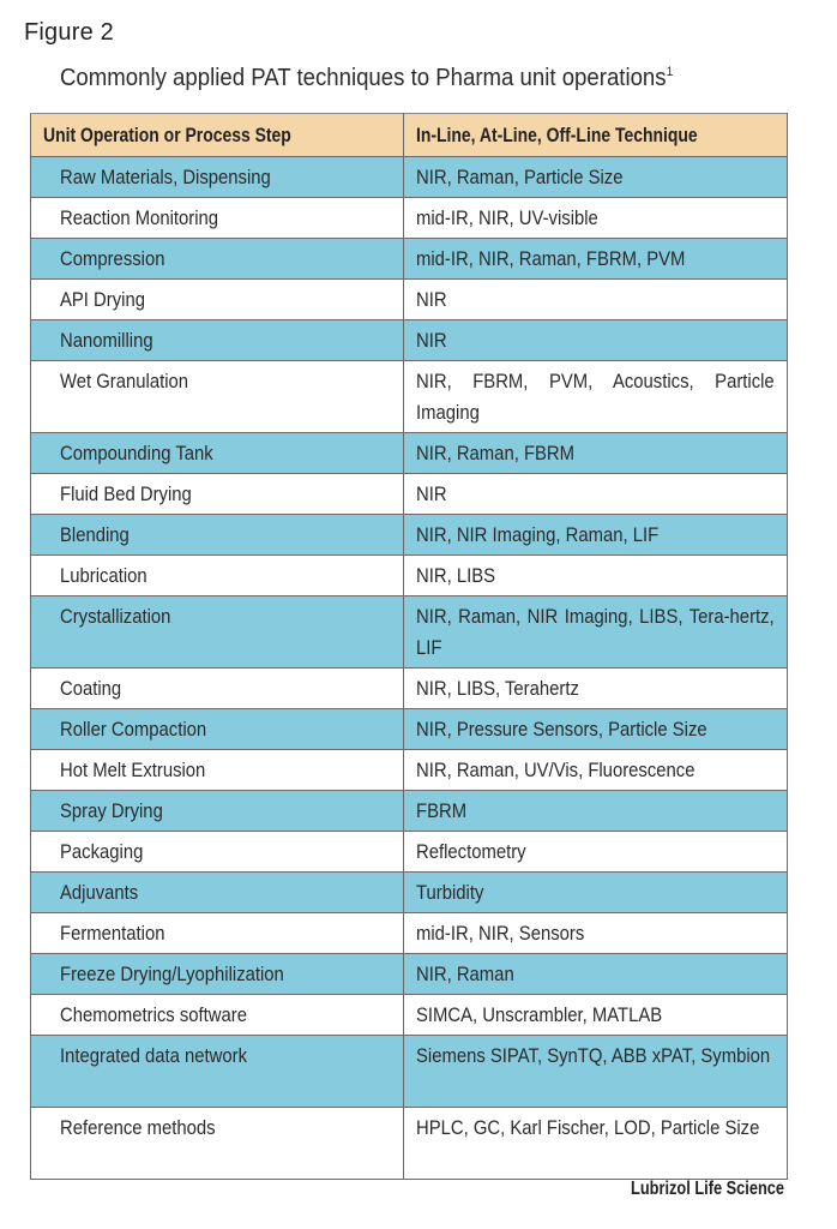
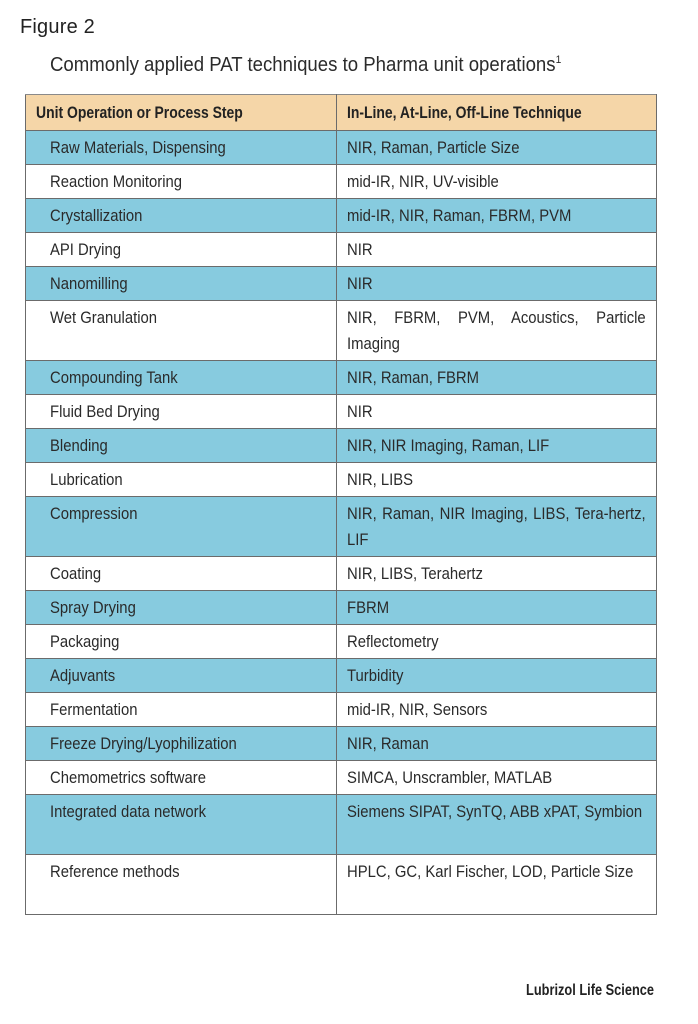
  Figure 2
  Commonly applied PAT techniques to Pharma unit operations1
  Unit Operation or Process Step	In-Line, At-Line, Off-Line Technique
  Raw Materials, Dispensing	NIR, Raman, Particle Size
  Reaction Monitoring	mid-IR, NIR, UV-visible
- Compression	mid-IR, NIR, Raman, FBRM, PVM
+ Crystallization	mid-IR, NIR, Raman, FBRM, PVM
  API Drying	NIR
  Nanomilling	NIR
  Wet Granulation	NIR, FBRM, PVM, Acoustics, Particle Imaging
  Compounding Tank	NIR, Raman, FBRM
  Fluid Bed Drying	NIR
  Blending	NIR, NIR Imaging, Raman, LIF
  Lubrication	NIR, LIBS
- Crystallization	NIR, Raman, NIR Imaging, LIBS, Tera-hertz, LIF
+ Compression	NIR, Raman, NIR Imaging, LIBS, Tera-hertz, LIF
  Coating	NIR, LIBS, Terahertz
- Roller Compaction	NIR, Pressure Sensors, Particle Size
- Hot Melt Extrusion	NIR, Raman, UV/Vis, Fluorescence
  Spray Drying	FBRM
  Packaging	Reflectometry
  Adjuvants	Turbidity
  Fermentation	mid-IR, NIR, Sensors
  Freeze Drying/Lyophilization	NIR, Raman
  Chemometrics software	SIMCA, Unscrambler, MATLAB
  Integrated data network	Siemens SIPAT, SynTQ, ABB xPAT, Symbion
  Reference methods	HPLC, GC, Karl Fischer, LOD, Particle Size
  Lubrizol Life Science
